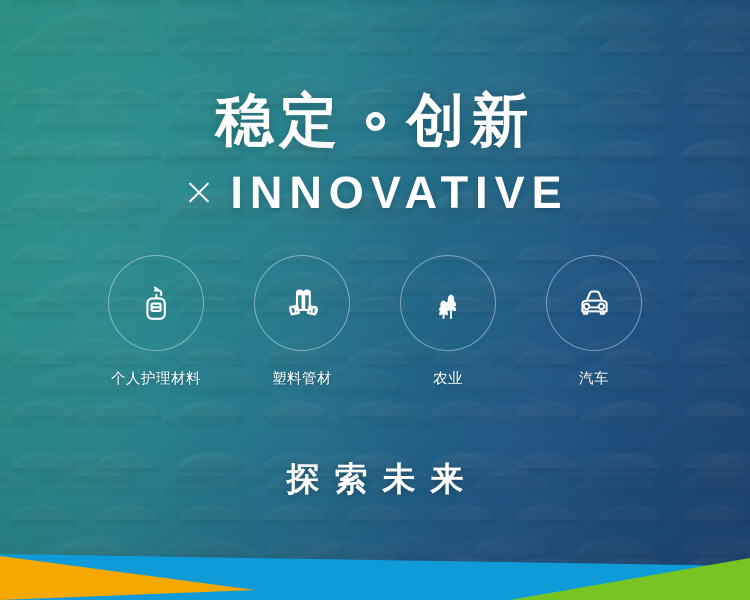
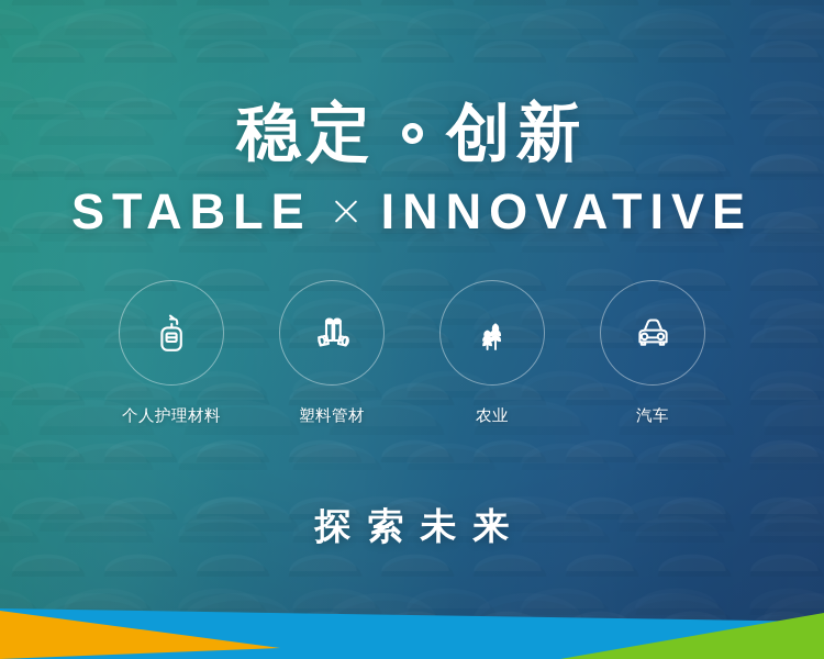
  稳定
  创新
+ STABLE
  INNOVATIVE
  个人护理材料
  塑料管材
  农业
  汽车
  探索未来
